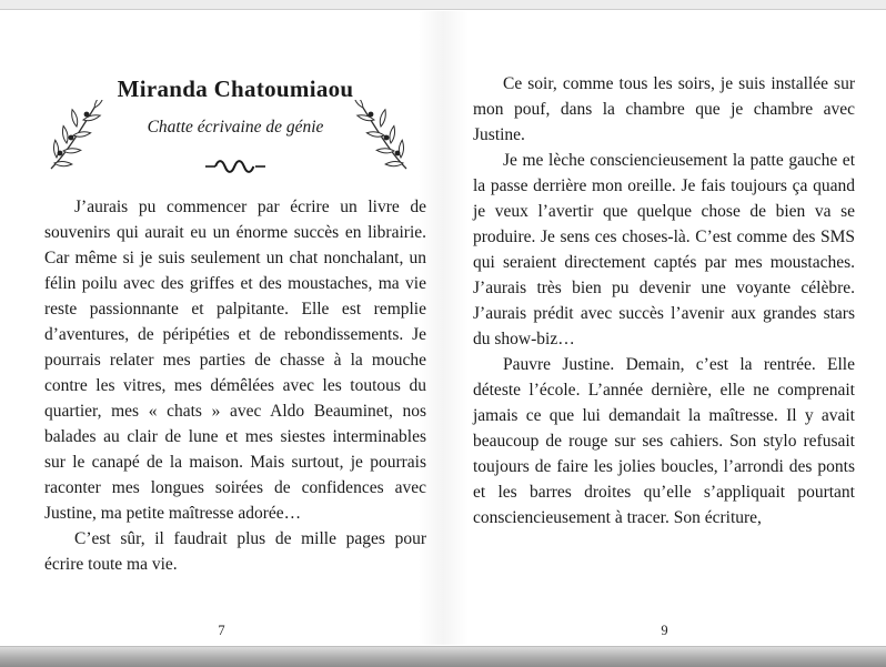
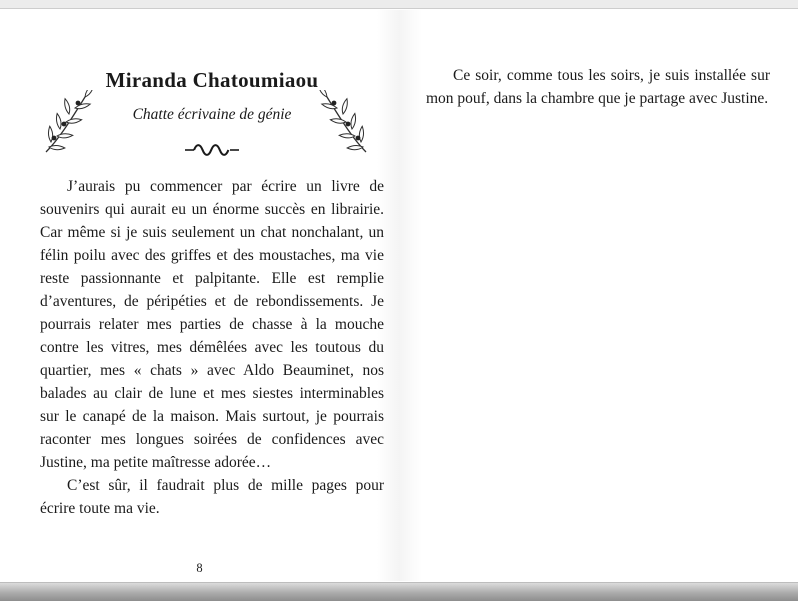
  Miranda Chatoumiaou
  Chatte écrivaine de génie
  J’aurais pu commencer par écrire un livre d souvenirs qui aurait eu un énorme succès en librairi Car même si je suis seulement un chat nonchalant, u félin poilu avec des griffes et des moustaches, ma vi reste passionnante et palpitante. Elle est rempli d’aventures, de péripéties et de rebondissements. J pourrais relater mes parties de chasse à la mouch contre les vitres, mes démêlées avec les toutous d quartier, mes « chats » avec Aldo Beauminet, no balades au clair de lune et mes siestes interminable sur le canapé de la maison. Mais surtout, je pourra raconter mes longues soirées de confidences ave Justine, ma petite maîtresse adorée…
  C’est sûr, il faudrait plus de mille pages pou écrire toute ma vie.
- 7
+ 8
- Ce soir, comme tous les soirs, je suis installée sur mon pouf, dans la chambre que je chambre avec Justine.
+ Ce soir, comme tous les soirs, je suis installée sur mon pouf, dans la chambre que je partage avec Justine.
- Je me lèche consciencieusement la patte gauche et la passe derrière mon oreille. Je fais toujours ça quand je veux l’avertir que quelque chose de bien va se produire. Je sens ces choses-là. C’est comme des SMS qui seraient directement captés par mes moustaches. J’aurais très bien pu devenir une voyante célèbre. J’aurais prédit avec succès l’avenir aux grandes stars du show-biz…
- Pauvre Justine. Demain, c’est la rentrée. Elle déteste l’école. L’année dernière, elle ne comprenait jamais ce que lui demandait la maîtresse. Il y avait beaucoup de rouge sur ses cahiers. Son stylo refusait toujours de faire les jolies boucles, l’arrondi des ponts et les barres droites qu’elle s’appliquait pourtant consciencieusement à tracer. Son écriture,
- 9
